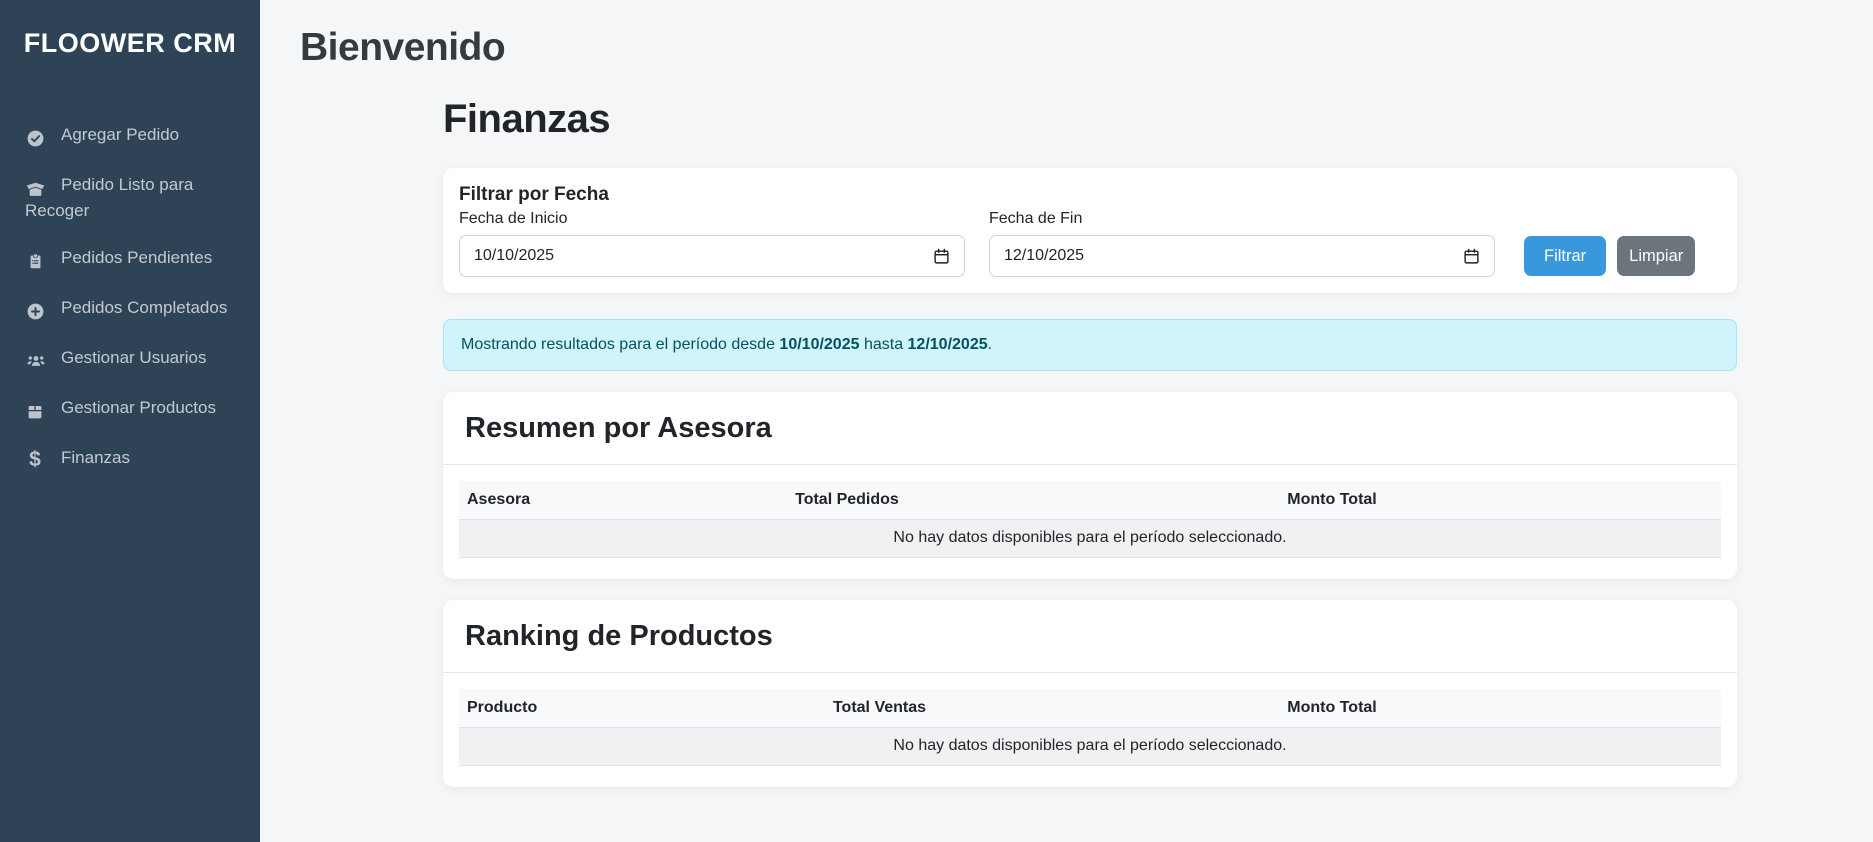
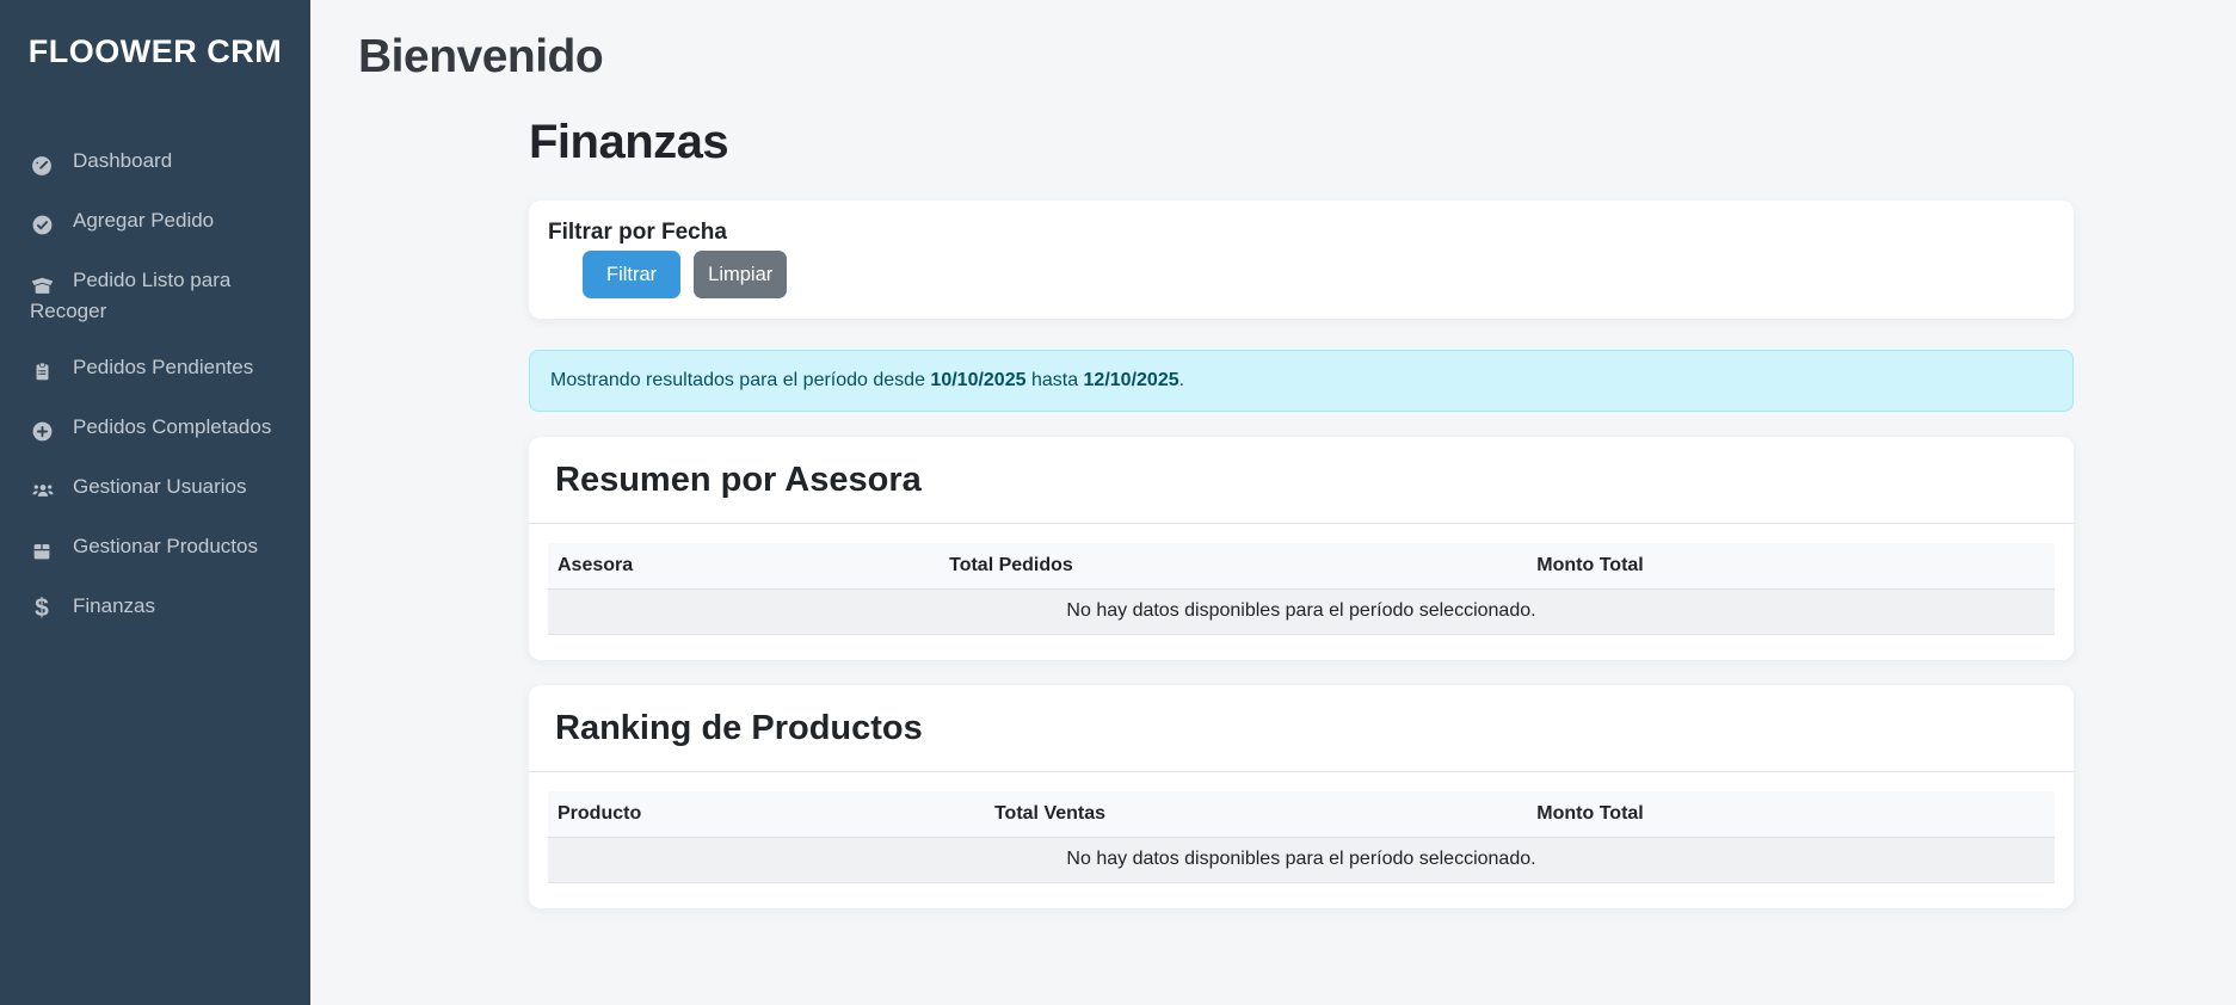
  FLOOWER CRM
+ Dashboard
  Agregar Pedido
  Pedido Listo para Recoger
  Pedidos Pendientes
  Pedidos Completados
  Gestionar Usuarios
  Gestionar Productos
  $ Finanzas
  Bienvenido
  Finanzas
  Filtrar por Fecha
- Fecha de Inicio
- 10/10/2025
- Fecha de Fin
- 12/10/2025
  Filtrar
  Limpiar
  Mostrando resultados para el período desde 10/10/2025 hasta 12/10/2025.
  Resumen por Asesora
  Asesora	Total Pedidos	Monto Total
  No hay datos disponibles para el período seleccionado.
  Ranking de Productos
  Producto	Total Ventas	Monto Total
  No hay datos disponibles para el período seleccionado.
